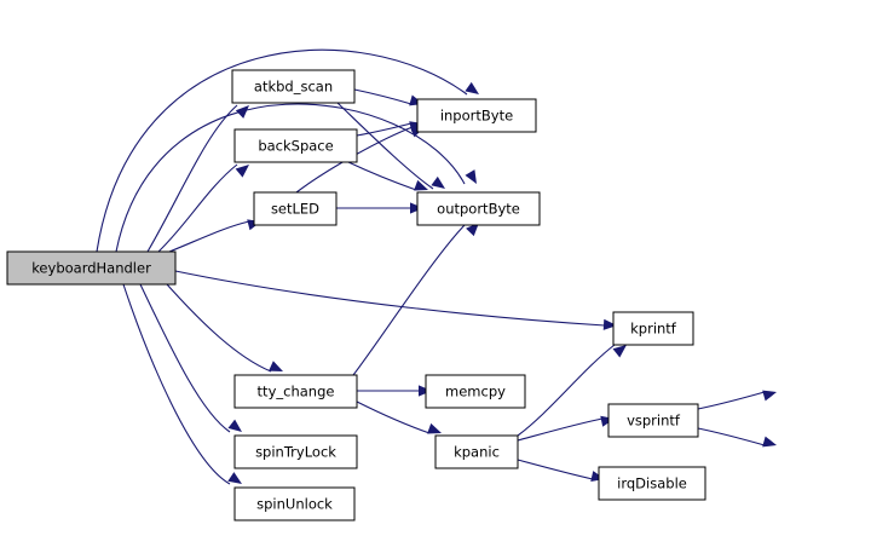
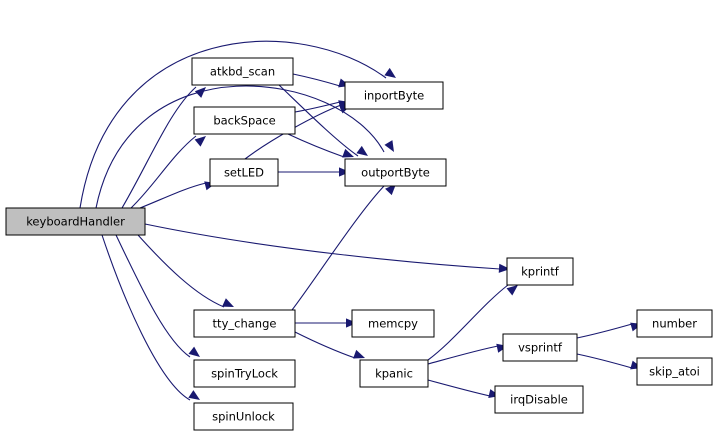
  keyboardHandler
  atkbd_scan
  backSpace
  setLED
  inportByte
  outportByte
  tty_change
  spinTryLock
  spinUnlock
  memcpy
  kpanic
  kprintf
  vsprintf
  irqDisable
+ number
+ skip_atoi
